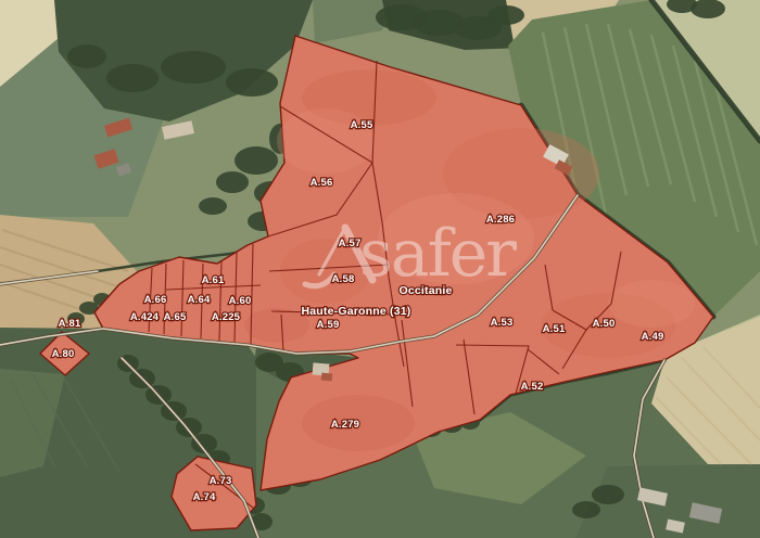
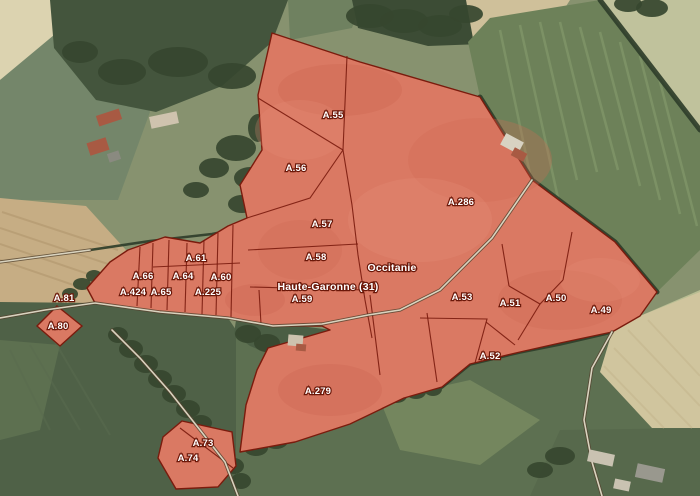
- safer
  A.55
  A.56
  A.57
  A.286
  A.58
  A.61
  A.66
  A.64
  A.60
  A.424
  A.65
  A.225
  A.81
  A.59
  A.53
  A.51
  A.50
  A.49
  A.80
  A.52
  A.279
  A.73
  A.74
  Occitanie
  Haute-Garonne (31)
